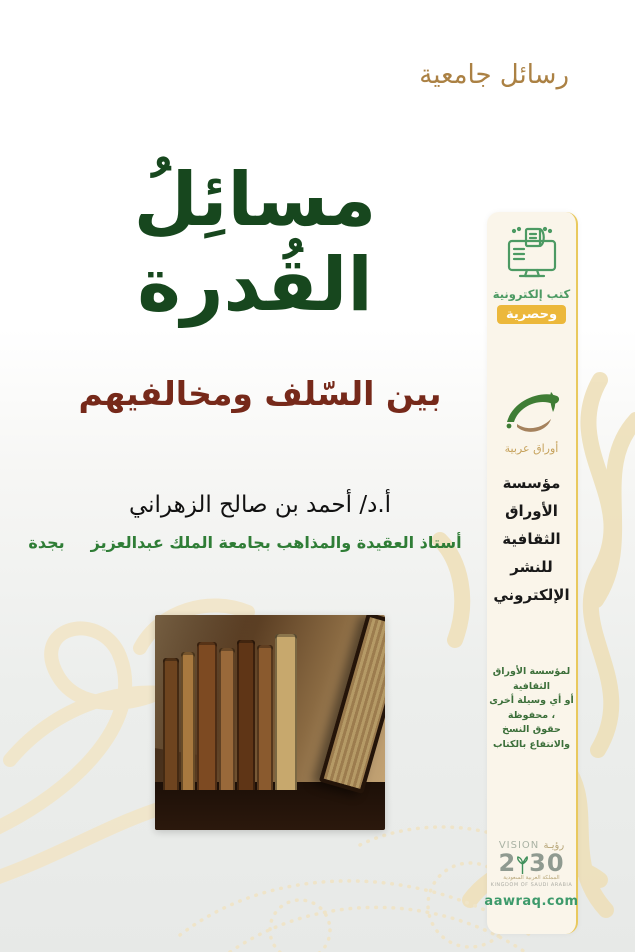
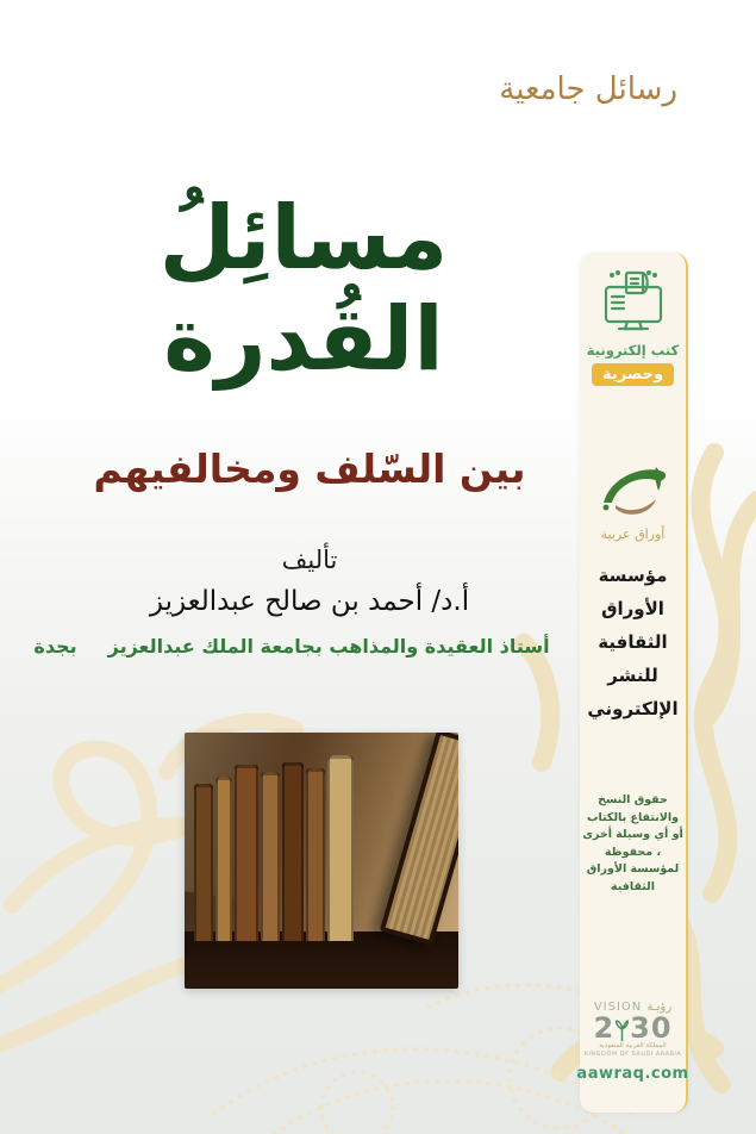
  رسائل جامعية
  مسائِلُ القُدرة
  بين السّلف ومخالفيهم
+ تأليف
- أ.د/ أحمد بن صالح الزهراني
+ أ.د/ أحمد بن صالح عبدالعزيز
  أستاذ العقيدة والمذاهب بجامعة الملك عبدالعزيزبجدة
  كتب إلكترونية
  وحصرية
  أوراق عربية
  مؤسسة
  الأوراق
  الثقافية
  للنشر
  الإلكتروني
- لمؤسسة الأوراق الثقافية
+ حقوق النسخ والانتفاع بالكتاب
  أو أي وسيلة أخرى ، محفوظة
- حقوق النسخ والانتفاع بالكتاب
+ لمؤسسة الأوراق الثقافية
  VISION رؤيـة
  2
  30
  aawraq.com
